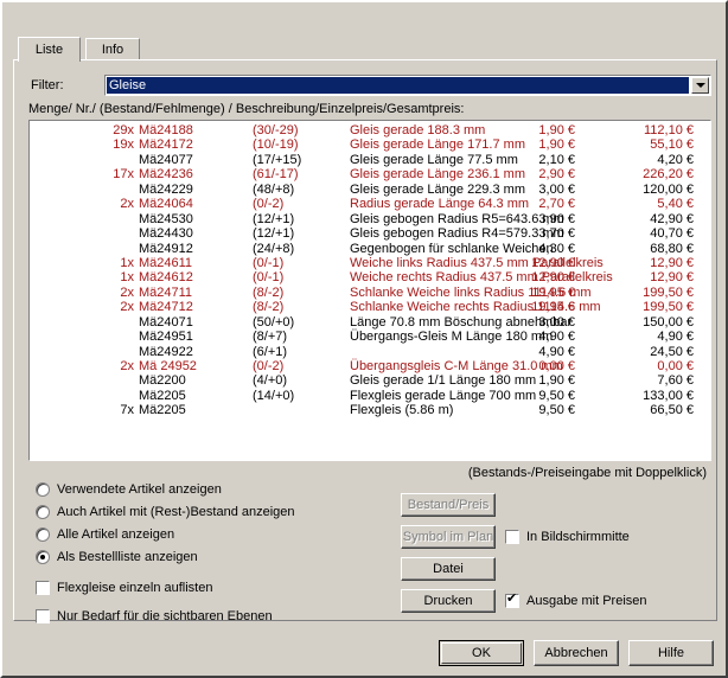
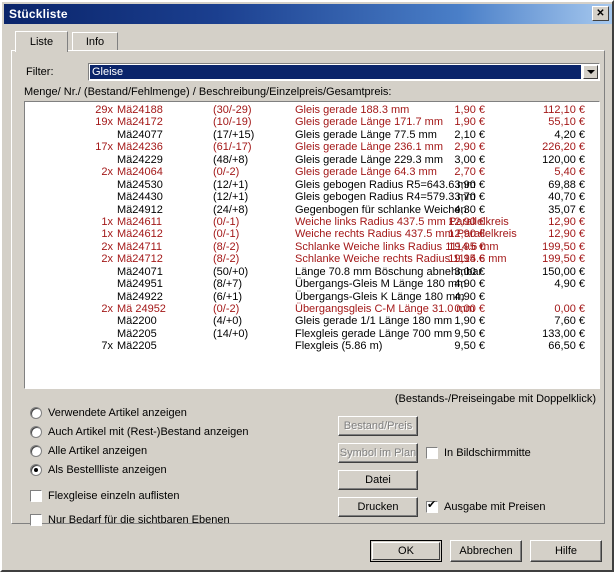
+ Stückliste
+ ✕
  Liste
  Info
  Filter:
  Gleise
  Menge/ Nr./ (Bestand/Fehlmenge) / Beschreibung/Einzelpreis/Gesamtpreis:
  29x
  Mä24188
  (30/-29)
  Gleis gerade 188.3 mm
  1,90 €
  112,10 €
  19x
  Mä24172
  (10/-19)
  Gleis gerade Länge 171.7 mm
  1,90 €
  55,10 €
  Mä24077
  (17/+15)
  Gleis gerade Länge 77.5 mm
  2,10 €
  4,20 €
  17x
  Mä24236
  (61/-17)
  Gleis gerade Länge 236.1 mm
  2,90 €
  226,20 €
  Mä24229
  (48/+8)
  Gleis gerade Länge 229.3 mm
  3,00 €
  120,00 €
  2x
  Mä24064
  (0/-2)
- Radius gerade Länge 64.3 mm
+ Gleis gerade Länge 64.3 mm
  2,70 €
  5,40 €
  Mä24530
  (12/+1)
  Gleis gebogen Radius R5=643.6 mm
  3,90 €
- 42,90 €
+ 69,88 €
  Mä24430
  (12/+1)
  Gleis gebogen Radius R4=579.3 mm
  3,70 €
  40,70 €
  Mä24912
  (24/+8)
  Gegenbogen für schlanke Weichen
  4,30 €
- 68,80 €
+ 35,07 €
  1x
  Mä24611
  (0/-1)
  Weiche links Radius 437.5 mm Parallelkreis
  12,90 €
  12,90 €
  1x
  Mä24612
  (0/-1)
  Weiche rechts Radius 437.5 mm Parallelkreis
  12,90 €
  12,90 €
  2x
  Mä24711
  (8/-2)
  Schlanke Weiche links Radius 1114.6 mm
  19,95 €
  199,50 €
  2x
  Mä24712
  (8/-2)
  Schlanke Weiche rechts Radius 1114.6 mm
  19,95 €
  199,50 €
  Mä24071
  (50/+0)
  Länge 70.8 mm Böschung abnehmbar
  3,00 €
  150,00 €
  Mä24951
  (8/+7)
  Übergangs-Gleis M Länge 180 mm
  4,90 €
  4,90 €
  Mä24922
  (6/+1)
+ Übergangs-Gleis K Länge 180 mm
  4,90 €
- 24,50 €
  2x
  Mä 24952
  (0/-2)
  Übergangsgleis C-M Länge 31.0 mm
  0,00 €
  0,00 €
  Mä2200
  (4/+0)
  Gleis gerade 1/1 Länge 180 mm
  1,90 €
  7,60 €
  Mä2205
  (14/+0)
  Flexgleis gerade Länge 700 mm
  9,50 €
  133,00 €
  7x
  Mä2205
  Flexgleis (5.86 m)
  9,50 €
  66,50 €
  (Bestands-/Preiseingabe mit Doppelklick)
  Verwendete Artikel anzeigen
  Auch Artikel mit (Rest-)Bestand anzeigen
  Alle Artikel anzeigen
  Als Bestellliste anzeigen
  Flexgleise einzeln auflisten
  Nur Bedarf für die sichtbaren Ebenen
  Bestand/Preis
  Symbol im Plan
  Datei
  Drucken
  In Bildschirmmitte
  Ausgabe mit Preisen
  OK
  Abbrechen
  Hilfe
